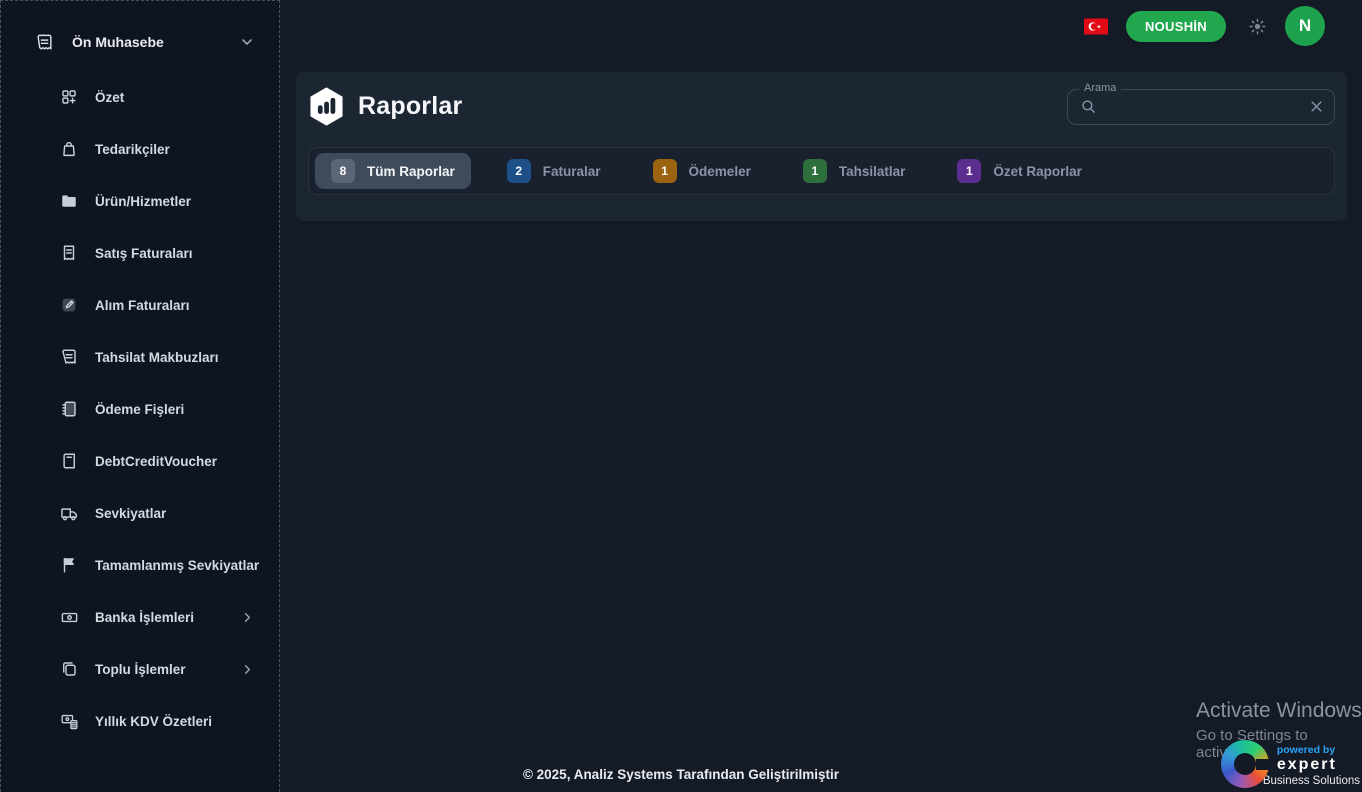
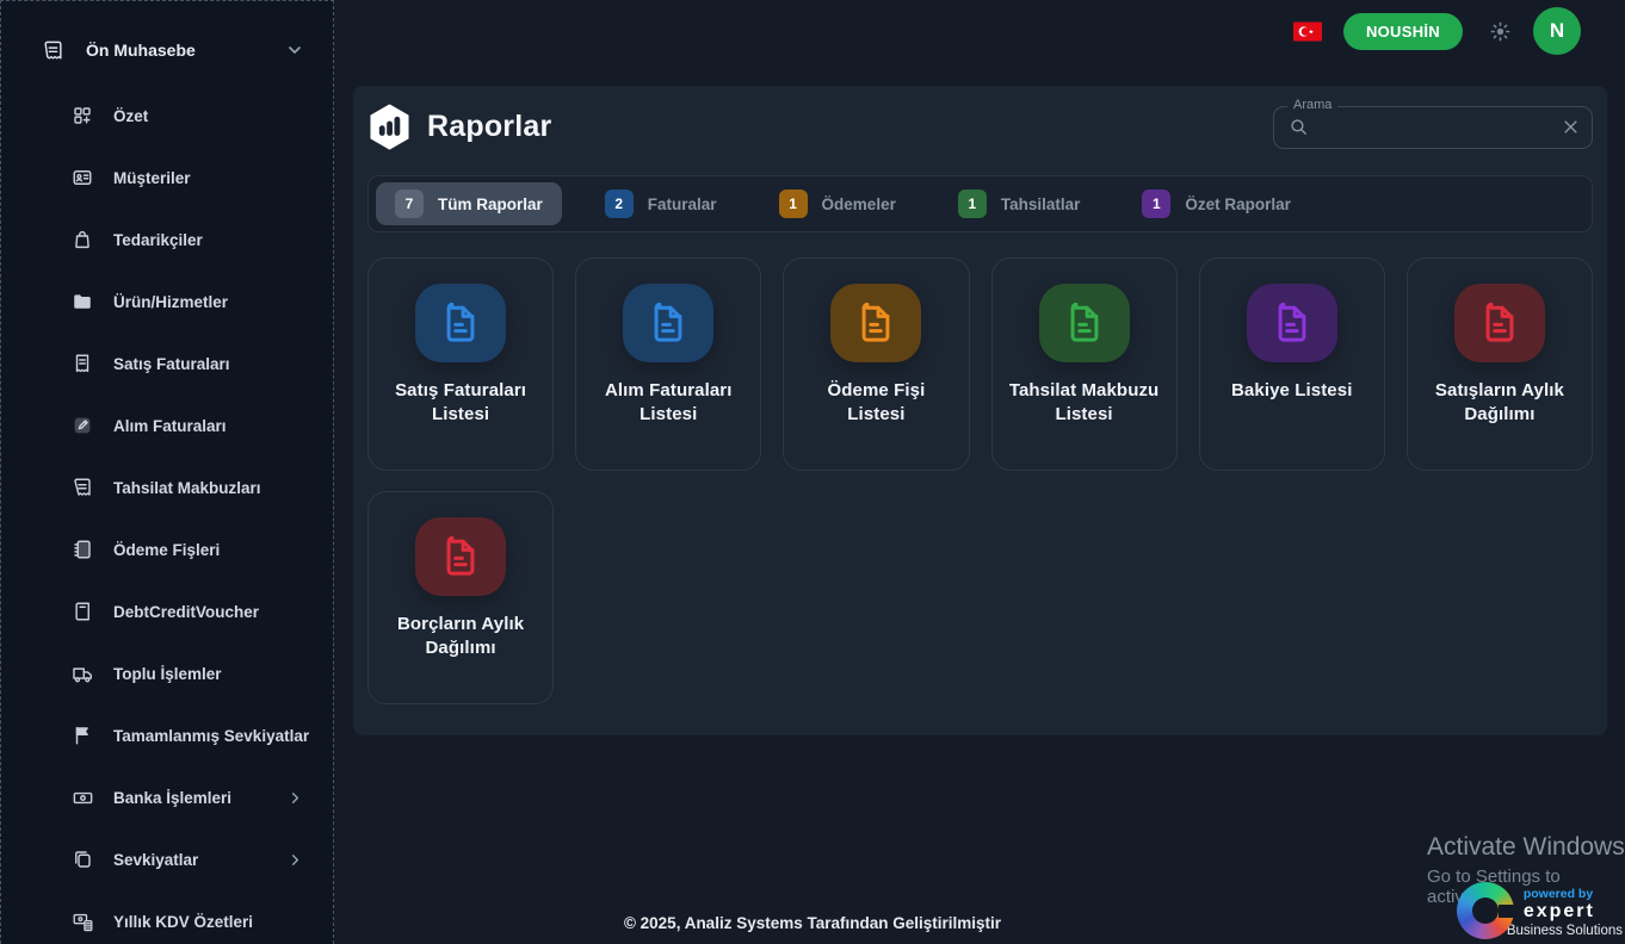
  Ön Muhasebe
  Özet
+ Müşteriler
  Tedarikçiler
  Ürün/Hizmetler
  Satış Faturaları
  Alım Faturaları
  Tahsilat Makbuzları
  Ödeme Fişleri
  DebtCreditVoucher
- Sevkiyatlar
+ Toplu İşlemler
  Tamamlanmış Sevkiyatlar
  Banka İşlemleri
- Toplu İşlemler
+ Sevkiyatlar
  Yıllık KDV Özetleri
  NOUSHİN
  N
  Raporlar
  Arama
- 8
+ 7
  Tüm Raporlar
  2
  Faturalar
  1
  Ödemeler
  1
  Tahsilatlar
  1
  Özet Raporlar
+ Satış Faturaları Listesi
+ Alım Faturaları Listesi
+ Ödeme Fişi Listesi
+ Tahsilat Makbuzu Listesi
+ Bakiye Listesi
+ Satışların Aylık Dağılımı
+ Borçların Aylık Dağılımı
  © 2025, Analiz Systems Tarafından Geliştirilmiştir
  Activate Windows
  Go to Settings to acti
  powered by
  expert
  Business Solutions
